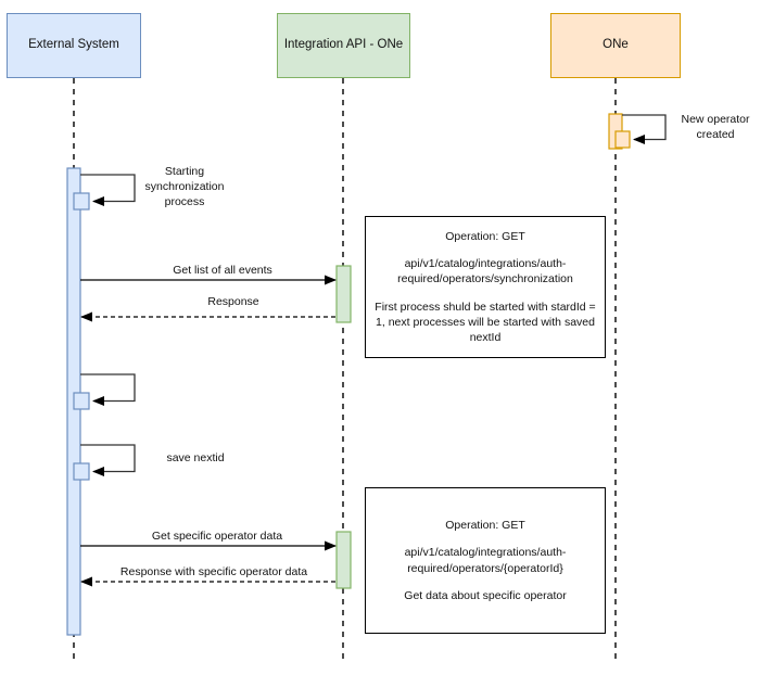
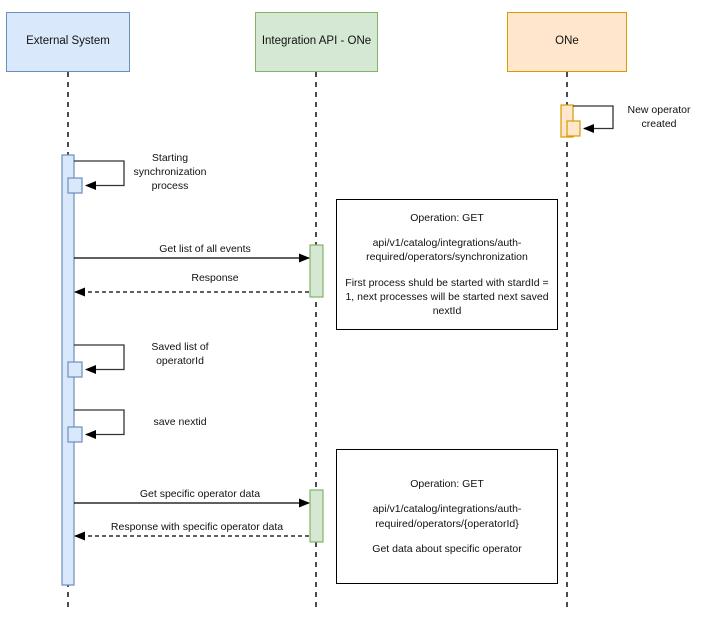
  External System
  Integration API - ONe
  ONe
  New operator
  created
  Starting
  synchronization
  process
  Get list of all events
  Response
+ Saved list of
+ operatorId
  save nextid
  Get specific operator data
  Response with specific operator data
  Operation: GET
  api/v1/catalog/integrations/auth-required/operators/synchronization
- First process shuld be started with stardId = 1, next processes will be started with saved nextId
+ First process shuld be started with stardId = 1, next processes will be started next saved nextId
  Operation: GET
  api/v1/catalog/integrations/auth-required/operators/{operatorId}
  Get data about specific operator
